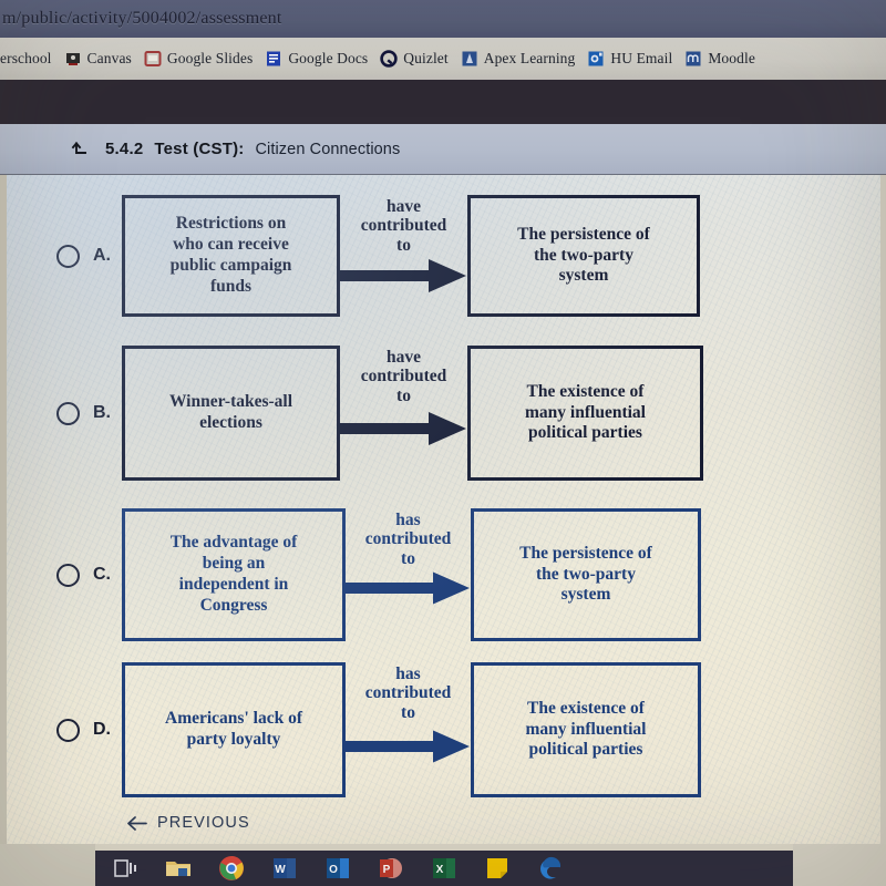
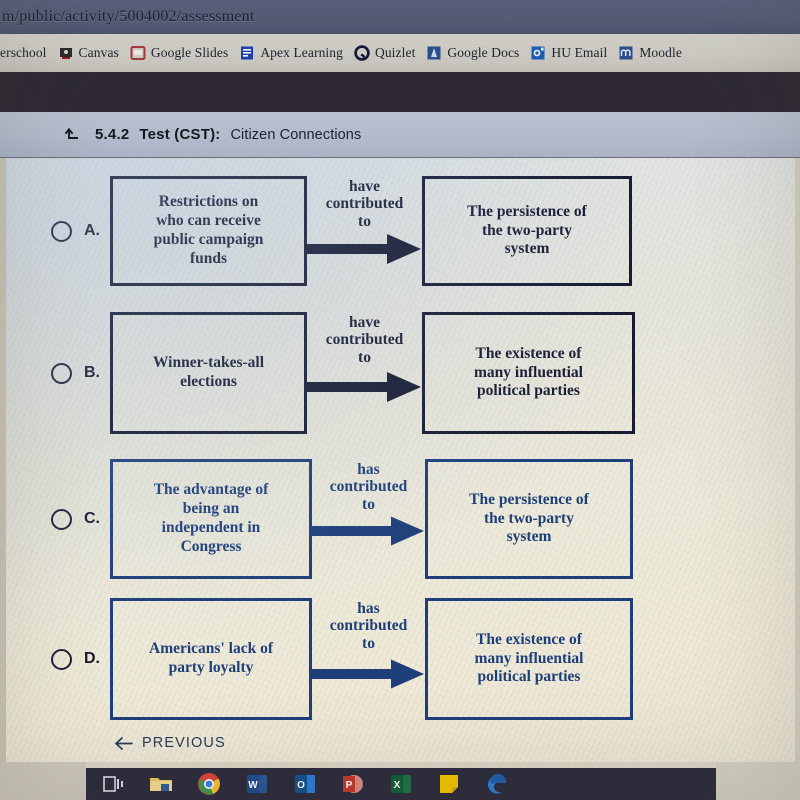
  m/public/activity/5004002/assessment
  erschool
  Canvas
  Google Slides
- Google Docs
+ Apex Learning
  Quizlet
- Apex Learning
+ Google Docs
  HU Email
  Moodle
  5.4.2
  Test (CST):
  Citizen Connections
  PREVIOUS
  W
  O
  P
  X
